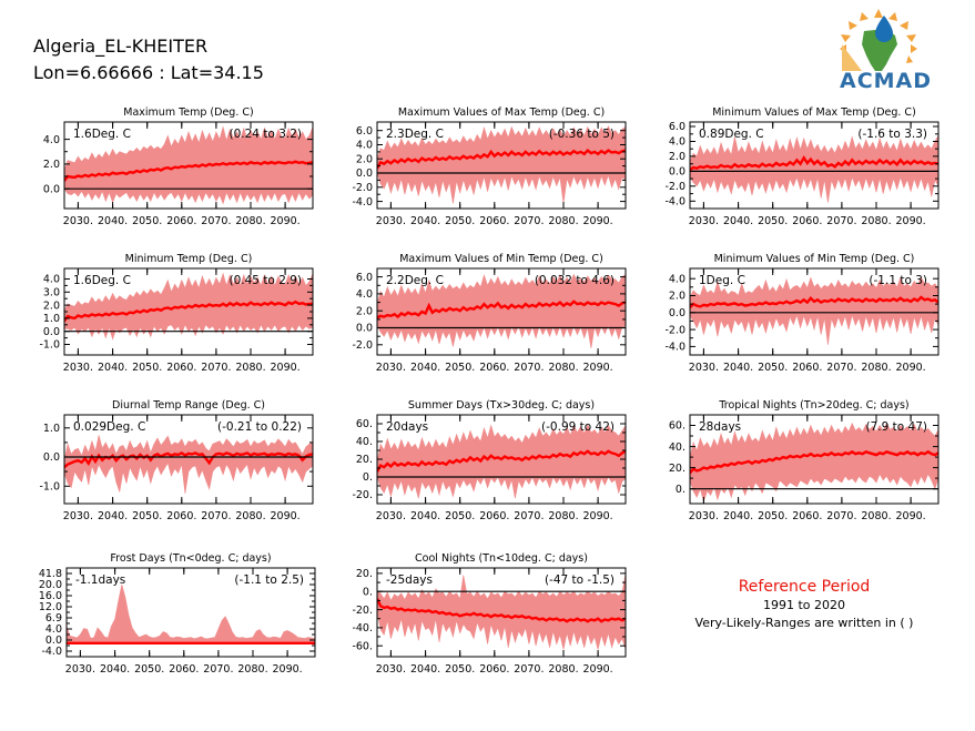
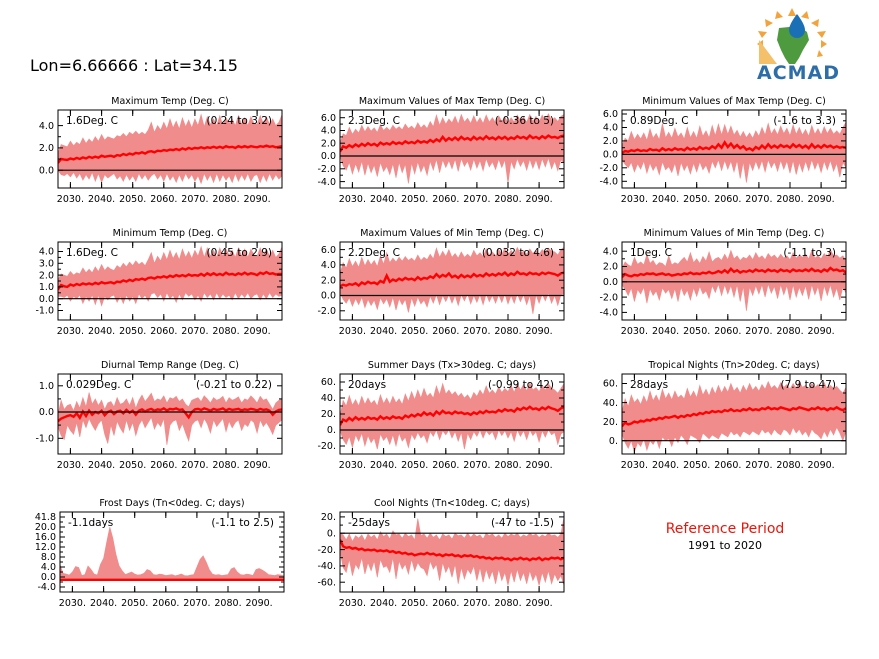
- Algeria_EL-KHEITER
  Lon=6.66666 : Lat=34.15
  ACMAD
  Maximum Temp (Deg. C)
  0.0
  2.0
  4.0
  2030.
  2040.
  2050.
  2060.
  2070.
  2080.
  2090.
  1.6Deg. C
  (0.24 to 3.2)
  Maximum Values of Max Temp (Deg. C)
  -4.0
  -2.0
  0.0
  2.0
  4.0
  6.0
  2030.
  2040.
  2050.
  2060.
  2070.
  2080.
  2090.
  2.3Deg. C
  (-0.36 to 5)
  Minimum Values of Max Temp (Deg. C)
  -4.0
  -2.0
  0.0
  2.0
  4.0
  6.0
  2030.
  2040.
  2050.
  2060.
  2070.
  2080.
  2090.
  0.89Deg. C
  (-1.6 to 3.3)
  Minimum Temp (Deg. C)
  -1.0
  0.0
  1.0
  2.0
  3.0
  4.0
  2030.
  2040.
  2050.
  2060.
  2070.
  2080.
  2090.
  1.6Deg. C
  (0.45 to 2.9)
  Maximum Values of Min Temp (Deg. C)
  -2.0
  0.0
  2.0
  4.0
  6.0
  2030.
  2040.
  2050.
  2060.
  2070.
  2080.
  2090.
  2.2Deg. C
  (0.032 to 4.6)
  Minimum Values of Min Temp (Deg. C)
  -4.0
  -2.0
  0.0
  2.0
  4.0
  2030.
  2040.
  2050.
  2060.
  2070.
  2080.
  2090.
  1Deg. C
  (-1.1 to 3)
  Diurnal Temp Range (Deg. C)
  -1.0
  0.0
  1.0
  2030.
  2040.
  2050.
  2060.
  2070.
  2080.
  2090.
  0.029Deg. C
  (-0.21 to 0.22)
  Summer Days (Tx>30deg. C; days)
  -20.
  0.
  20.
  40.
  60.
  2030.
  2040.
  2050.
  2060.
  2070.
  2080.
  2090.
  20days
  (-0.99 to 42)
  Tropical Nights (Tn>20deg. C; days)
  0.
  20.
  40.
  60.
  2030.
  2040.
  2050.
  2060.
  2070.
  2080.
  2090.
  28days
  (7.9 to 47)
  Frost Days (Tn<0deg. C; days)
  -4.0
  0.0
  4.0
- 6.9
+ 8.0
  12.0
  16.0
  20.0
  41.8
  2030.
  2040.
  2050.
  2060.
  2070.
  2080.
  2090.
  -1.1days
  (-1.1 to 2.5)
  Cool Nights (Tn<10deg. C; days)
  -60.
  -40.
  -20.
  0.
  20.
  2030.
  2040.
  2050.
  2060.
  2070.
  2080.
  2090.
  -25days
  (-47 to -1.5)
  Reference Period
  1991 to 2020
- Very-Likely-Ranges are written in ( )
